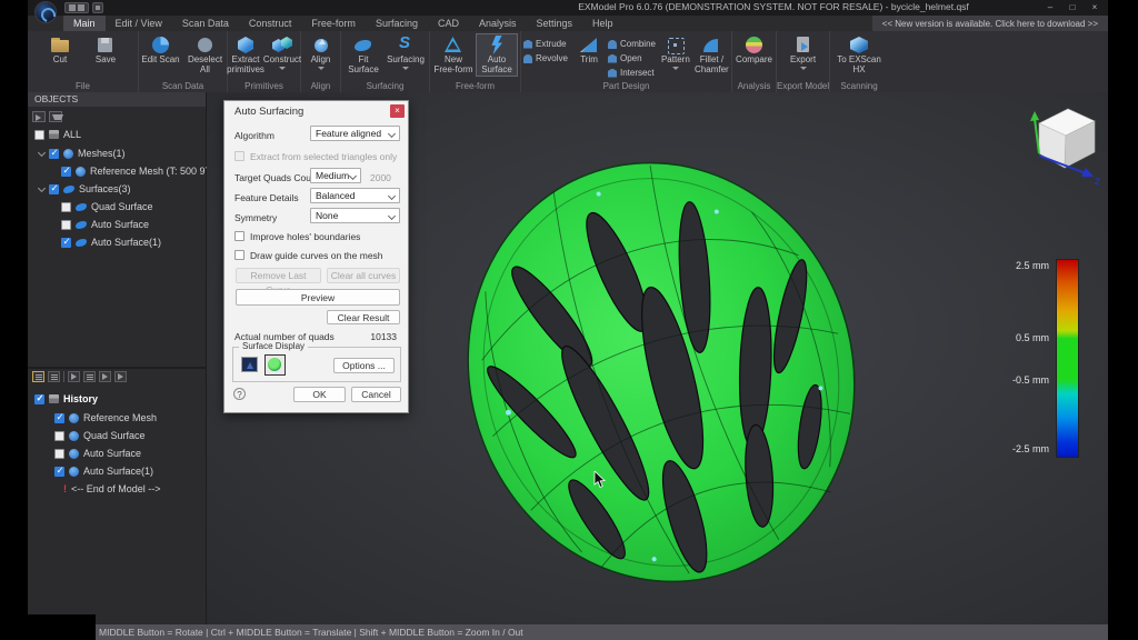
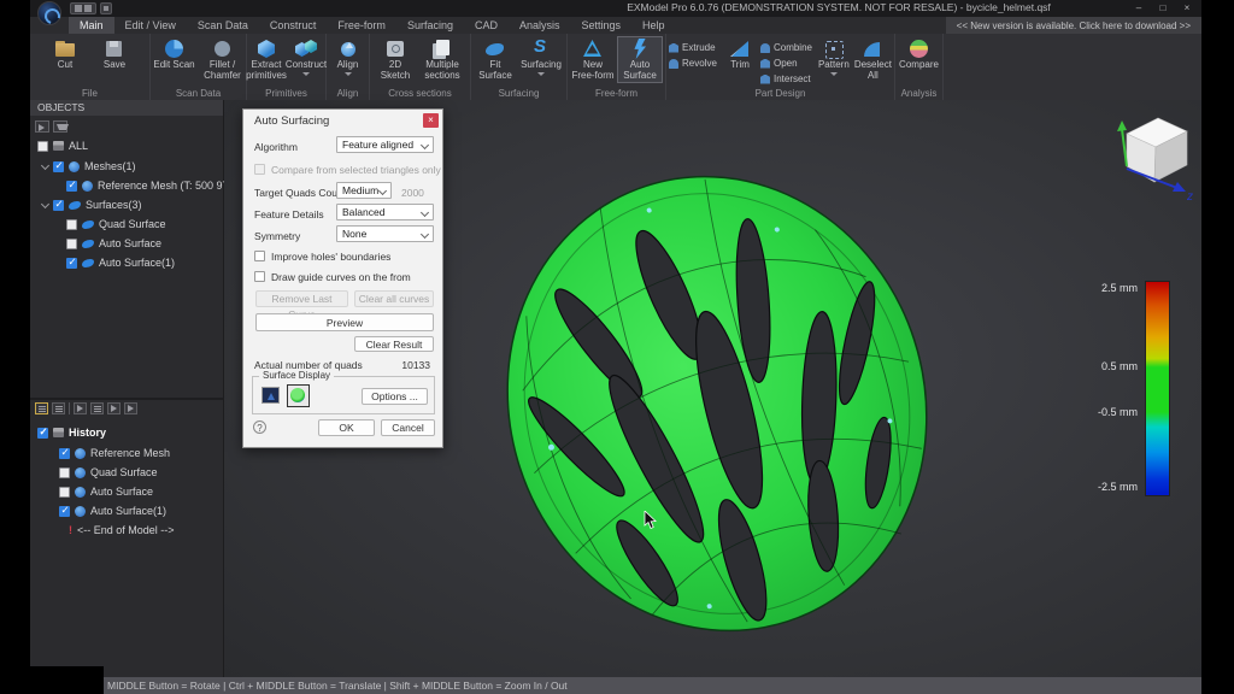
  EXModel Pro 6.0.76 (DEMONSTRATION SYSTEM. NOT FOR RESALE) - bycicle_helmet.qsf
  –
  □
  ×
  Main
  Edit / View
  Scan Data
  Construct
  Free-form
  Surfacing
  CAD
  Analysis
  Settings
  Help
  << New version is available. Click here to download >>
  Cut
  Save
  File
  Edit Scan
- Deselect All
+ Fillet / Chamfer
  Scan Data
  Extract primitives
  Construct
  Primitives
  Align
  Align
+ 2D Sketch
+ Multiple sections
+ Cross sections
  Fit Surface
  Surfacing
  Surfacing
  New Free-form
  Auto Surface
  Free-form
  Extrude
  Revolve
  Trim
  Combine
  Open
  Intersect
  Pattern
- Fillet / Chamfer
+ Deselect All
  Part Design
  Compare
  Analysis
- Export
- Export Model
- To EXScan HX
- Scanning
  OBJECTS
  ALL
  Meshes(1)
  Reference Mesh (T: 500 9
  Surfaces(3)
  Quad Surface
  Auto Surface
  Auto Surface(1)
  History
  Reference Mesh
  Quad Surface
  Auto Surface
  Auto Surface(1)
  <-- End of Model -->
  2.5 mm
  0.5 mm
  -0.5 mm
  -2.5 mm
  z
  Auto Surfacing
  ×
  Algorithm
  Feature aligned
- Extract from selected triangles only
+ Compare from selected triangles only
  Target Quads Cou
  Medium
  2000
  Feature Details
  Balanced
  Symmetry
  None
  Improve holes' boundaries
- Draw guide curves on the mesh
+ Draw guide curves on the from
  Clear all curves
  Preview
  Clear Result
  Actual number of quads
  10133
  Surface Display
  Options ...
  ?
  OK
  Cancel
  MIDDLE Button = Rotate | Ctrl + MIDDLE Button = Translate | Shift + MIDDLE Button = Zoom In / Out
